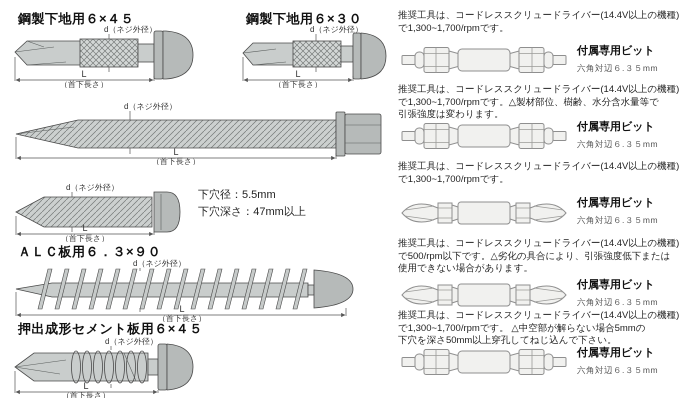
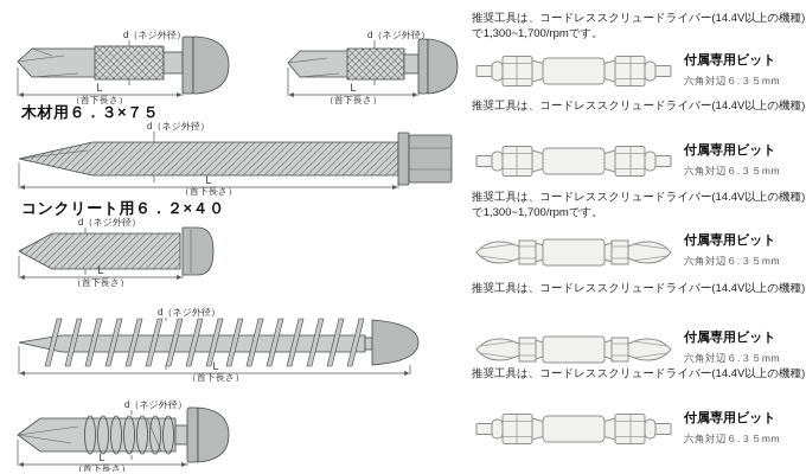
- 鋼製下地用６×４５
  d（ネジ外径）
  L
  （首下長さ）
- 鋼製下地用６×３０
  d（ネジ外径）
  L
  （首下長さ）
+ 木材用６．３×７５
  d（ネジ外径）
  L
  （首下長さ）
+ コンクリート用６．２×４０
  d（ネジ外径）
  L
  （首下長さ）
- 下穴径：5.5mm
- 下穴深さ：47mm以上
- ＡＬＣ板用６．３×９０
  d（ネジ外径）
  L
  （首下長さ）
- 押出成形セメント板用６×４５
  d（ネジ外径）
  L
  （首下長さ）
  推奨工具は、コードレススクリュードライバー(14.4V以上の機種)
  で1,300~1,700/rpmです。
  付属専用ビット
  六角対辺６.３５mm
  推奨工具は、コードレススクリュードライバー(14.4V以上の機種)
- で1,300~1,700/rpmです。△製材部位、樹齢、水分含水量等で
- 引張強度は変わります。
  付属専用ビット
  六角対辺６.３５mm
  推奨工具は、コードレススクリュードライバー(14.4V以上の機種)
  で1,300~1,700/rpmです。
  付属専用ビット
  六角対辺６.３５mm
  推奨工具は、コードレススクリュードライバー(14.4V以上の機種)
- で500/rpm以下です。△劣化の具合により、引張強度低下または
- 使用できない場合があります。
  付属専用ビット
  六角対辺６.３５mm
  推奨工具は、コードレススクリュードライバー(14.4V以上の機種)
- で1,300~1,700/rpmです。 △中空部が解らない場合5mmの
- 下穴を深さ50mm以上穿孔してねじ込んで下さい。
  付属専用ビット
  六角対辺６.３５mm
